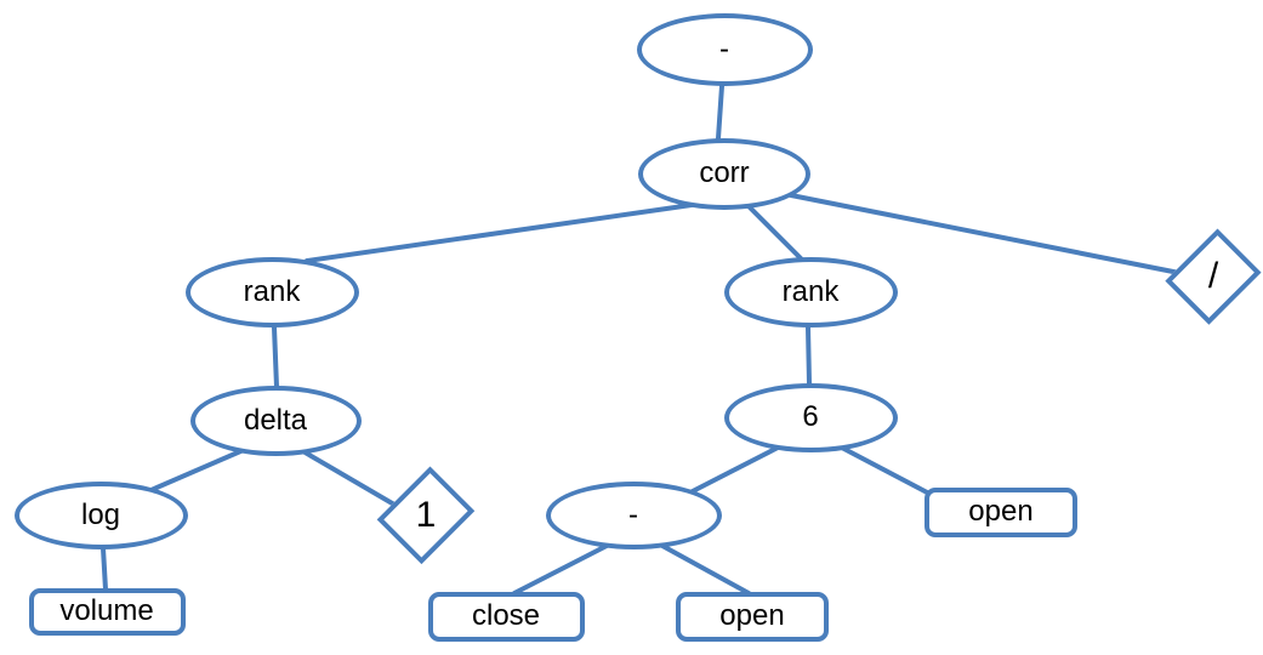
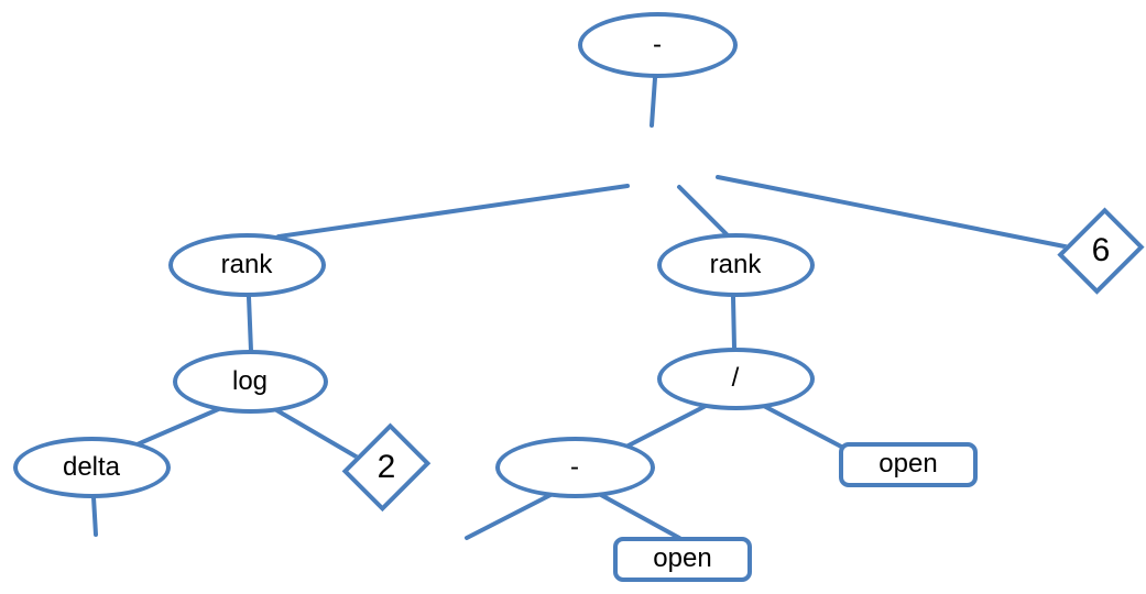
  -
- corr
  rank
  rank
- /
+ 6
- delta
+ log
- 6
+ /
- log
+ delta
- 1
+ 2
  -
  open
- volume
- close
  open
